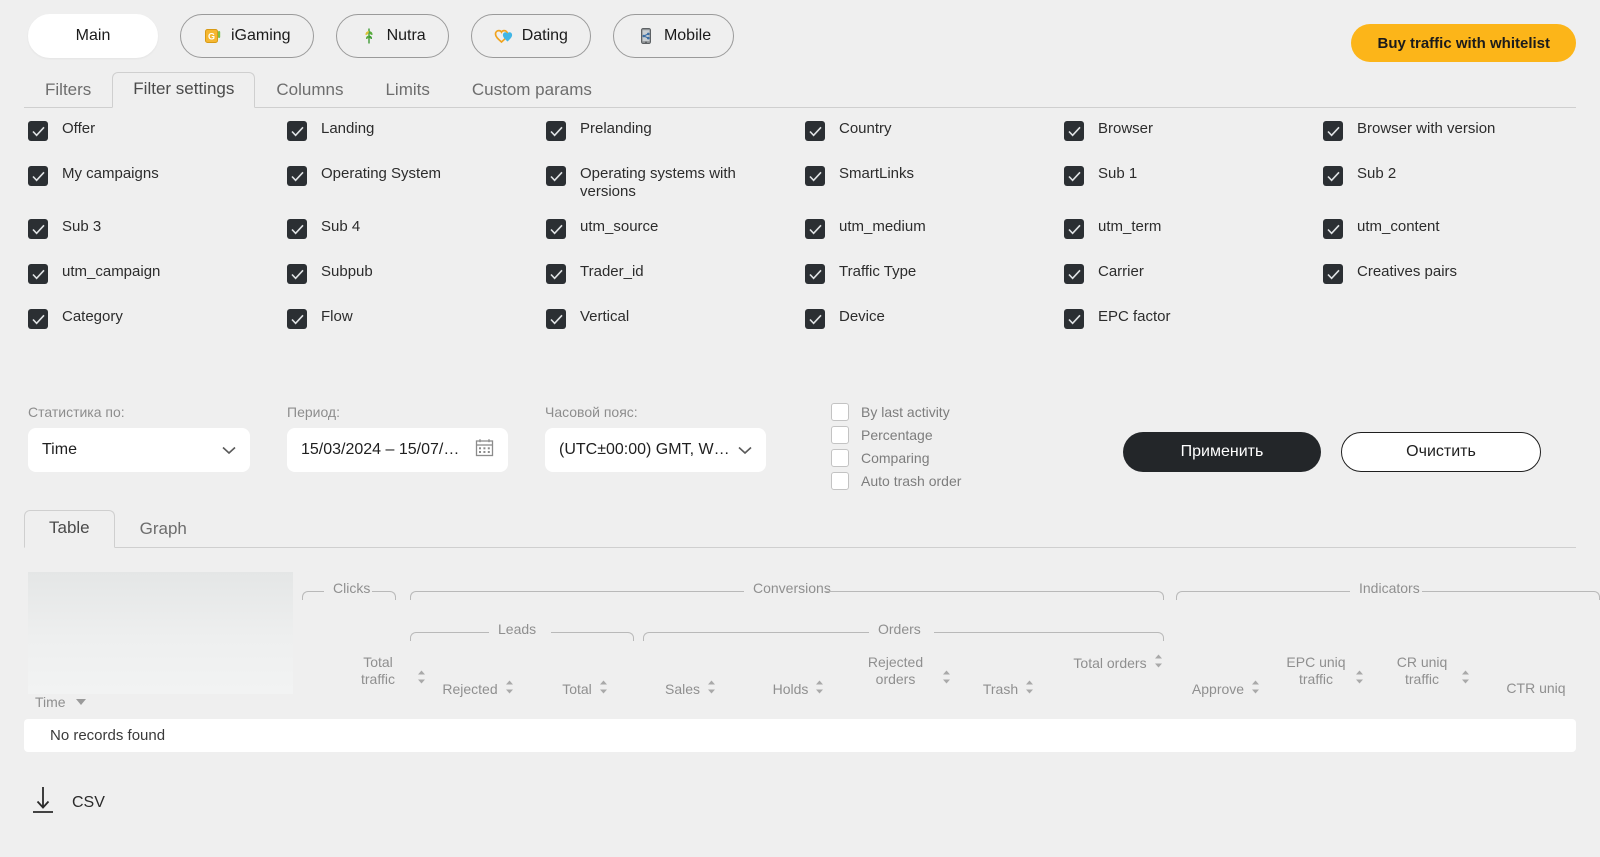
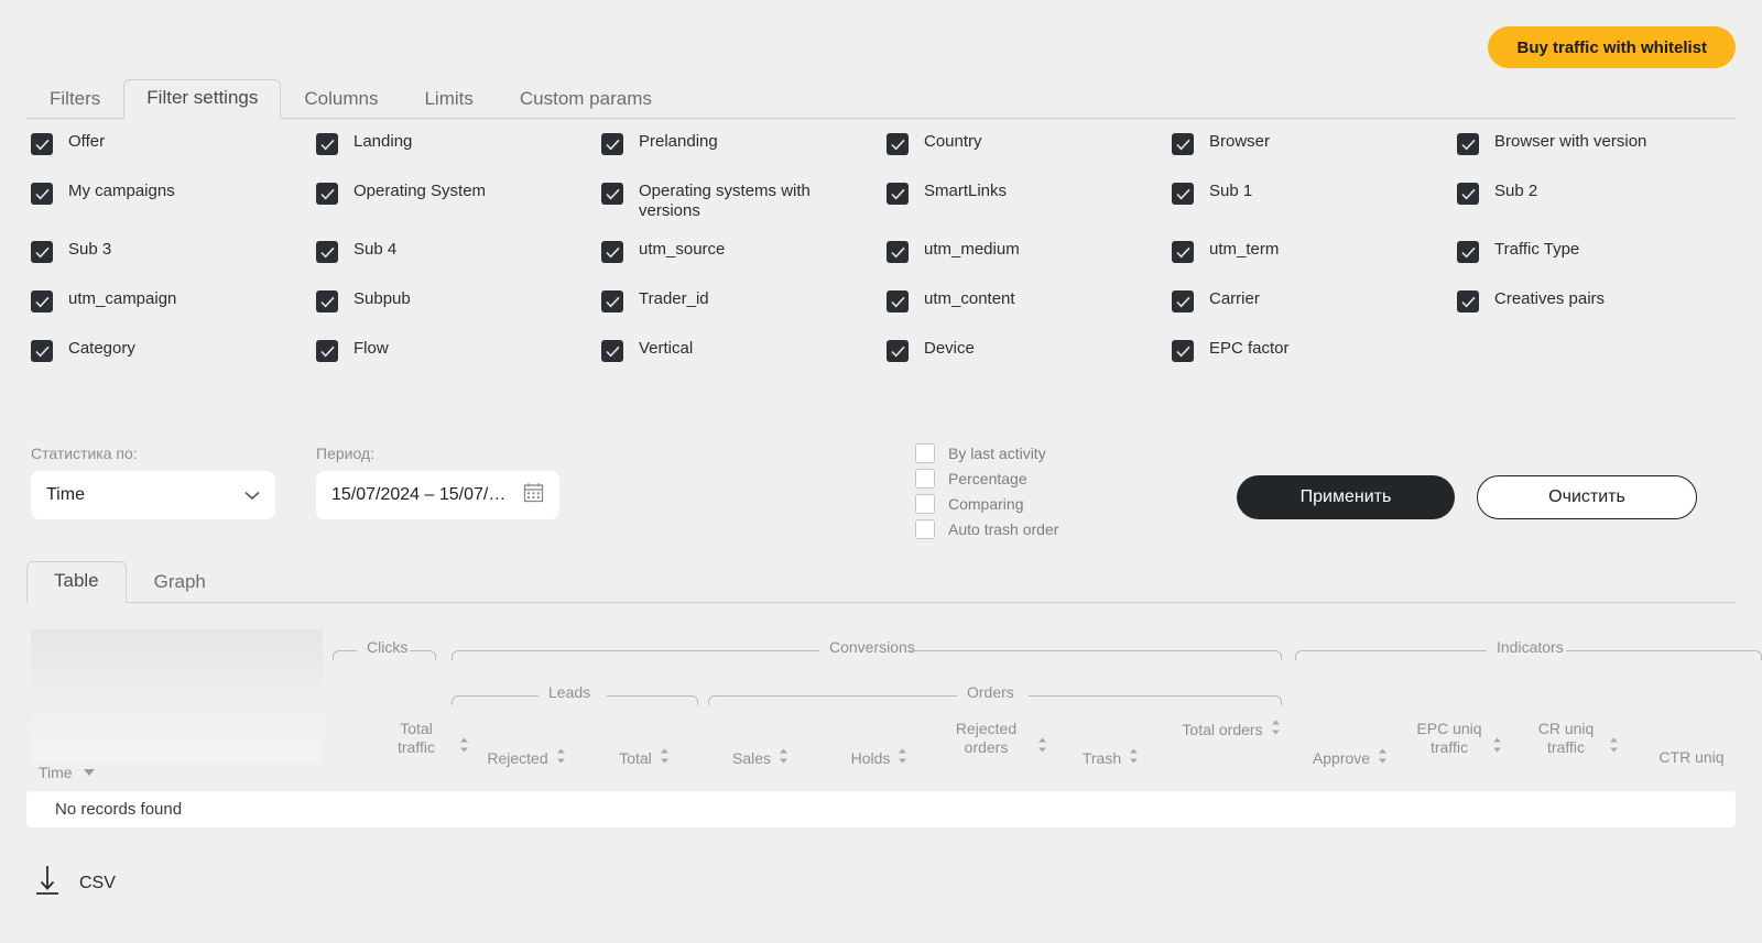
- Main
- G
- iGaming
- Nutra
- Dating
- Mobile
  Buy traffic with whitelist
  Filters
  Filter settings
  Columns
  Limits
  Custom params
  Offer
  Landing
  Prelanding
  Country
  Browser
  Browser with version
  My campaigns
  Operating System
  Operating systems with versions
  SmartLinks
  Sub 1
  Sub 2
  Sub 3
  Sub 4
  utm_source
  utm_medium
  utm_term
- utm_content
+ Traffic Type
  utm_campaign
  Subpub
  Trader_id
- Traffic Type
+ utm_content
  Carrier
  Creatives pairs
  Category
  Flow
  Vertical
  Device
  EPC factor
  Статистика по:
  Time
  Период:
- 15/03/2024 – 15/07/…
+ 15/07/2024 – 15/07/…
- Часовой пояс:
- (UTC±00:00) GMT, W…
  By last activity
  Percentage
  Comparing
  Auto trash order
  Применить
  Очистить
  Table
  Graph
  Time
  Clicks
  Conversions
  Indicators
  Leads
  Orders
  Total traffic
  Rejected
  Total
  Sales
  Holds
  Rejected orders
  Trash
  Total orders
  Approve
  EPC uniq traffic
  CR uniq traffic
  CTR uniq
  No records found
  CSV
